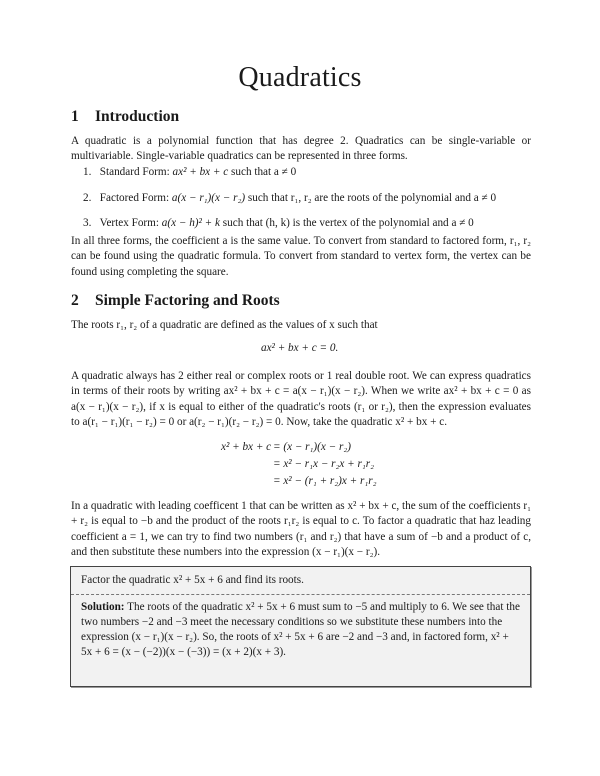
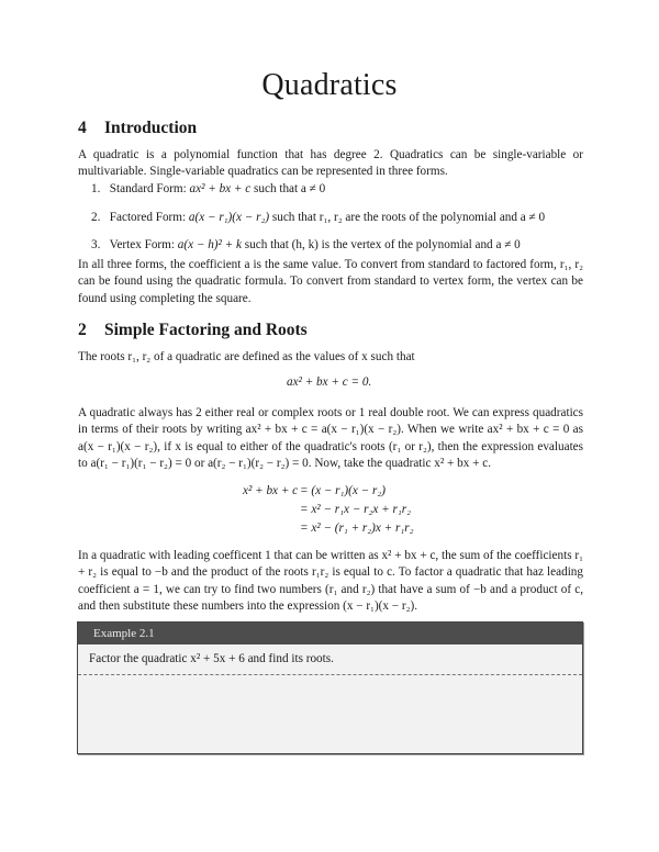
  Quadratics
- 1 Introduction
+ 4 Introduction
  A quadratic is a polynomial function that has degree 2. Quadratics can be single-variable or multivariable. Single-variable quadratics can be represented in three forms.
  1. Standard Form: ax² + bx + c such that a ≠ 0
  2. Factored Form: a(x − r₁)(x − r₂) such that r₁, r₂ are the roots of the polynomial and a ≠ 0
  3. Vertex Form: a(x − h)² + k such that (h, k) is the vertex of the polynomial and a ≠ 0
  In all three forms, the coefficient a is the same value. To convert from standard to factored form, r₁, r₂ can be found using the quadratic formula. To convert from standard to vertex form, the vertex can be found using completing the square.
  2 Simple Factoring and Roots
  The roots r₁, r₂ of a quadratic are defined as the values of x such that
  ax² + bx + c = 0.
  A quadratic always has 2 either real or complex roots or 1 real double root. We can express quadratics in terms of their roots by writing ax² + bx + c = a(x − r₁)(x − r₂). When we write ax² + bx + c = 0 as a(x − r₁)(x − r₂), if x is equal to either of the quadratic's roots (r₁ or r₂), then the expression evaluates to a(r₁ − r₁)(r₁ − r₂) = 0 or a(r₂ − r₁)(r₂ − r₂) = 0. Now, take the quadratic x² + bx + c.
  x² + bx + c
  = (x − r₁)(x − r₂)
  = x² − r₁x − r₂x + r₁r₂
  = x² − (r₁ + r₂)x + r₁r₂
  In a quadratic with leading coefficent 1 that can be written as x² + bx + c, the sum of the coefficients r₁ + r₂ is equal to −b and the product of the roots r₁r₂ is equal to c. To factor a quadratic that haz leading coefficient a = 1, we can try to find two numbers (r₁ and r₂) that have a sum of −b and a product of c, and then substitute these numbers into the expression (x − r₁)(x − r₂).
+ Example 2.1
  Factor the quadratic x² + 5x + 6 and find its roots.
- Solution: The roots of the quadratic x² + 5x + 6 must sum to −5 and multiply to 6. We see that the two numbers −2 and −3 meet the necessary conditions so we substitute these numbers into the expression (x − r₁)(x − r₂). So, the roots of x² + 5x + 6 are −2 and −3 and, in factored form, x² + 5x + 6 = (x − (−2))(x − (−3)) = (x + 2)(x + 3).
